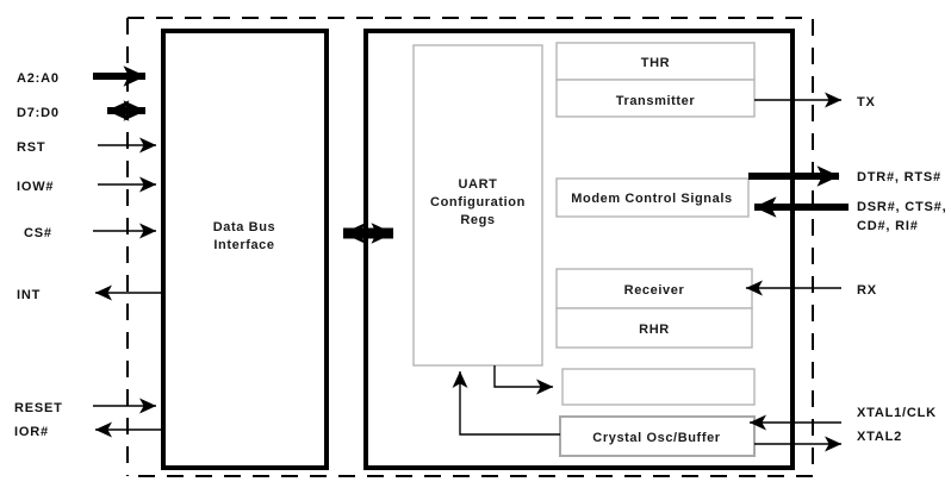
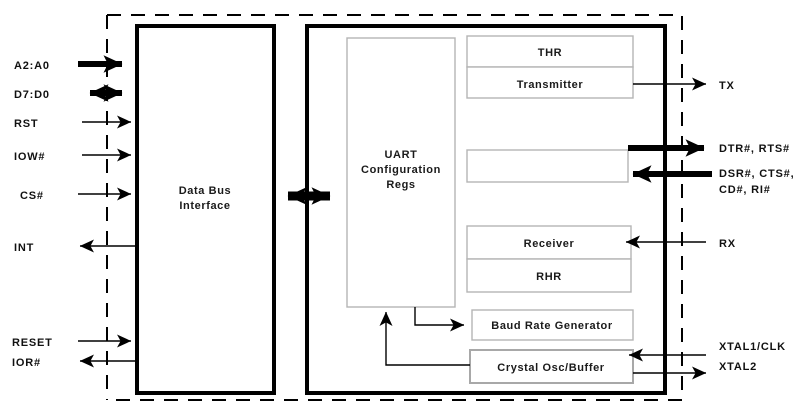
  Data Bus
  Interface
  UART
  Configuration
  Regs
  THR
  Transmitter
- Modem Control Signals
  Receiver
  RHR
+ Baud Rate Generator
  Crystal Osc/Buffer
  A2:A0
  D7:D0
  RST
  IOW#
  CS#
  INT
  RESET
  IOR#
  TX
  DTR#, RTS#
  DSR#, CTS#,
  CD#, RI#
  RX
  XTAL1/CLK
  XTAL2
